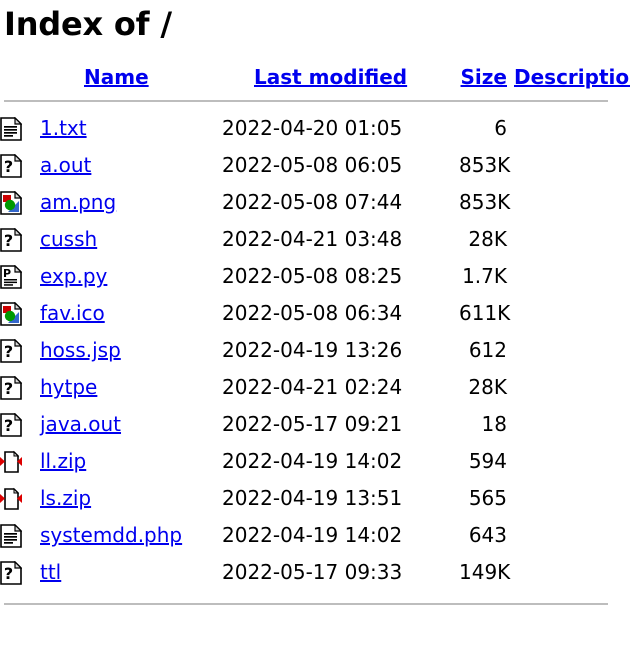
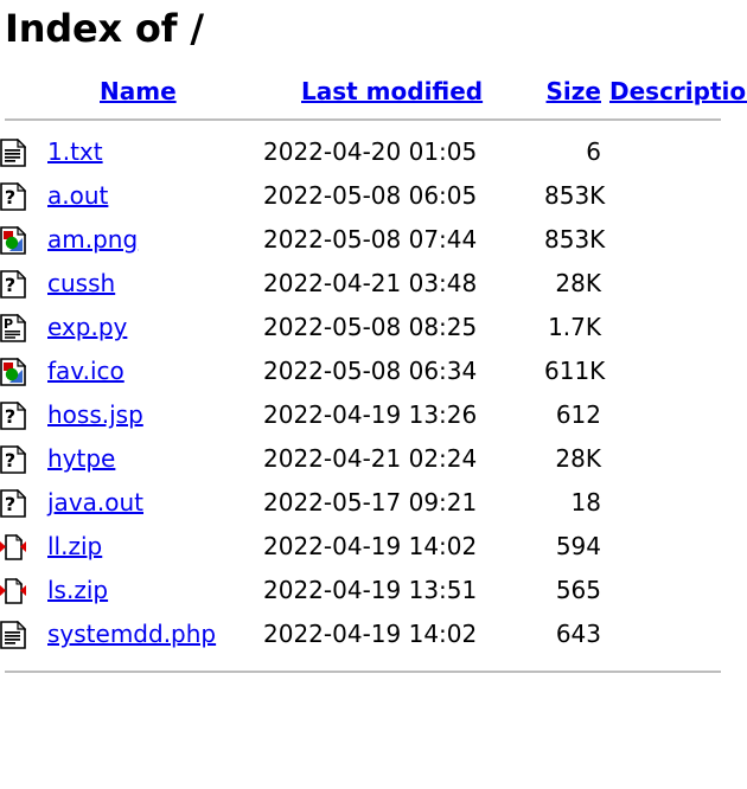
  Index of /
  	Name	Last modified	Size	Descriptio
  	1.txt	2022-04-20 01:05	6
  ?	a.out	2022-05-08 06:05	853K
  	am.png	2022-05-08 07:44	853K
  ?	cussh	2022-04-21 03:48	28K
  P	exp.py	2022-05-08 08:25	1.7K
  	fav.ico	2022-05-08 06:34	611K
  ?	hoss.jsp	2022-04-19 13:26	612
  ?	hytpe	2022-04-21 02:24	28K
  ?	java.out	2022-05-17 09:21	18
  	ll.zip	2022-04-19 14:02	594
  	ls.zip	2022-04-19 13:51	565
  	systemdd.php	2022-04-19 14:02	643
- ?	ttl	2022-05-17 09:33	149K
